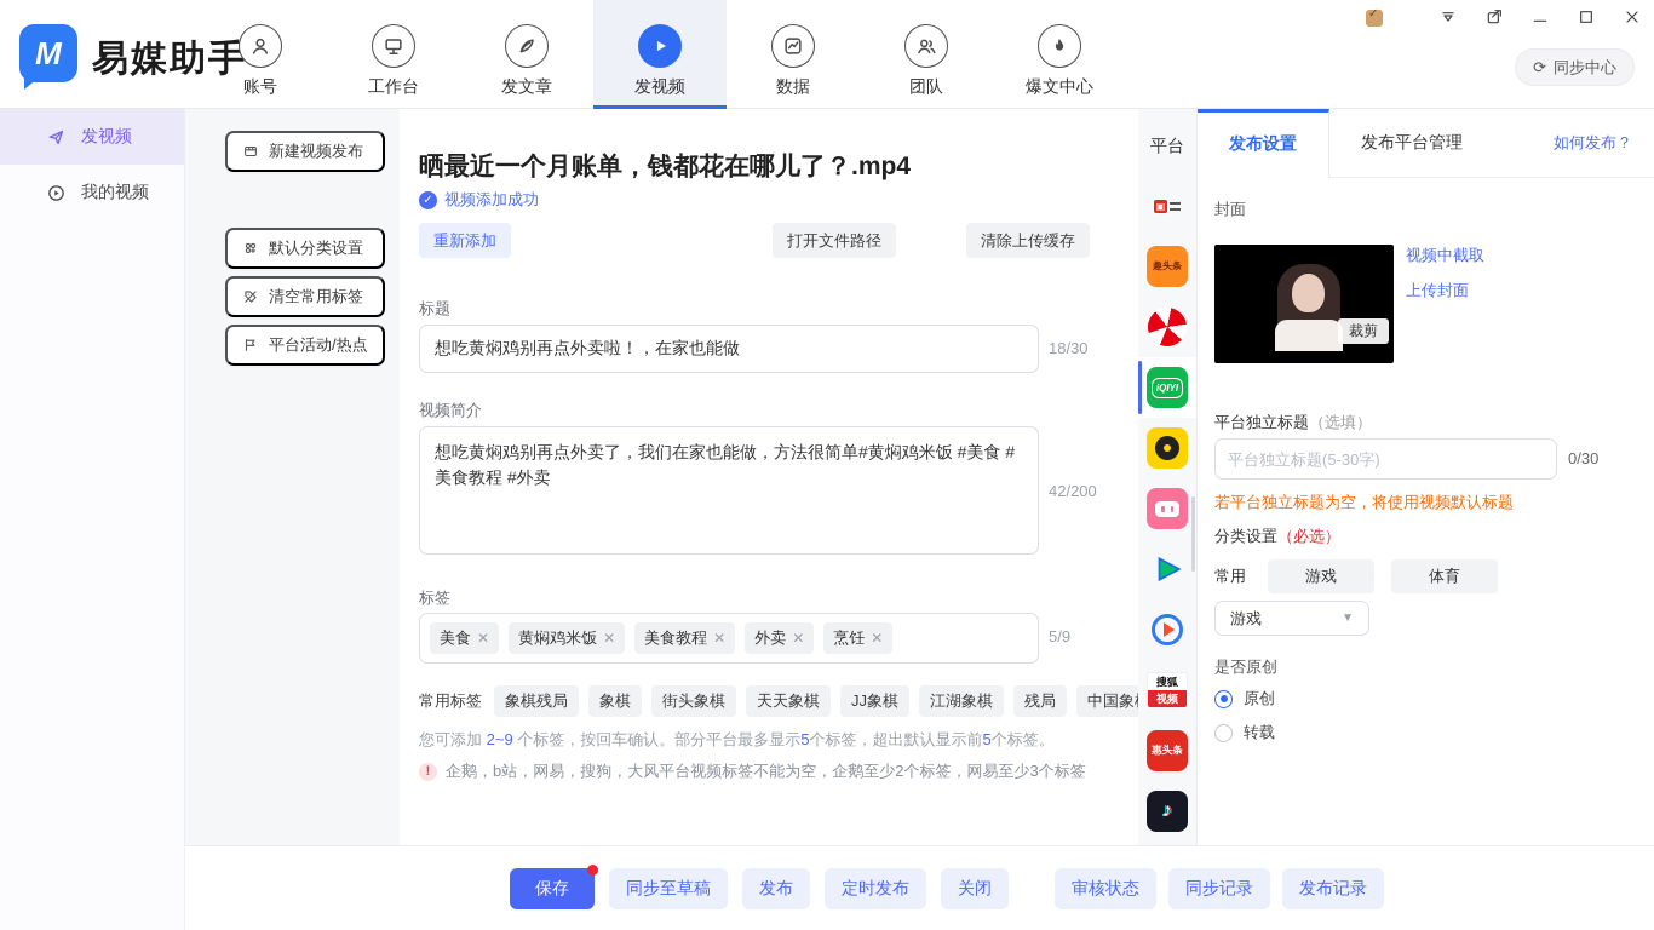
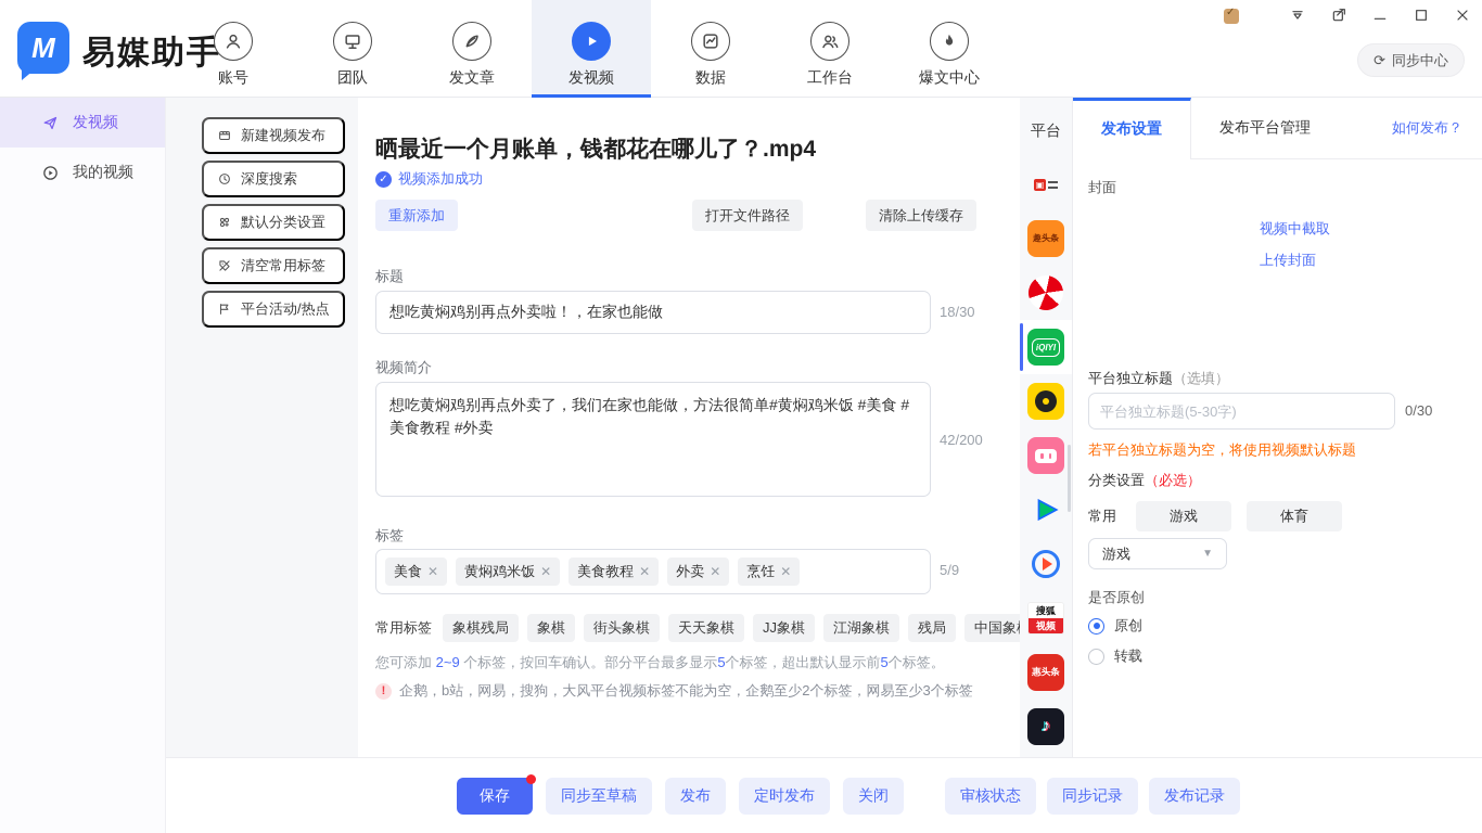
  M
  易媒助手
  账号
- 工作台
+ 团队
  发文章
  发视频
  数据
- 团队
+ 工作台
  爆文中心
  ⟳
  同步中心
  发视频
  我的视频
  新建视频发布
+ 深度搜索
  默认分类设置
  清空常用标签
  平台活动/热点
  晒最近一个月账单，钱都花在哪儿了？.mp4
  ✓
  视频添加成功
  重新添加
  打开文件路径
  清除上传缓存
  标题
  想吃黄焖鸡别再点外卖啦！，在家也能做
  18/30
  视频简介
  42/200
  标签
  美食
  ✕
  黄焖鸡米饭
  ✕
  美食教程
  ✕
  外卖
  ✕
  烹饪
  ✕
  5/9
  常用标签
  象棋残局
  象棋
  街头象棋
  天天象棋
  JJ象棋
  江湖象棋
  残局
  中国象
  您可添加 2~9 个标签，按回车确认。部分平台最多显示5个标签，超出默认显示前5个标签。
  !
  企鹅，b站，网易，搜狗，大风平台视频标签不能为空，企鹅至少2个标签，网易至少3个标签
  平台
  ▣
  趣头条
  iQIYI
  搜狐
  视频
  惠头条
  ♪
  发布设置
  发布平台管理
  如何发布？
  封面
- 裁剪
  视频中截取
  上传封面
  平台独立标题（选填）
  平台独立标题(5-30字)
  0/30
  若平台独立标题为空，将使用视频默认标题
  分类设置（必选）
  常用
  游戏
  体育
  游戏
  ▼
  是否原创
  原创
  转载
  保存
  同步至草稿
  发布
  定时发布
  关闭
  审核状态
  同步记录
  发布记录
